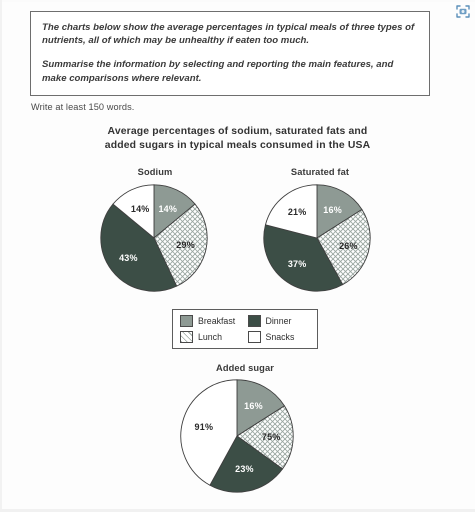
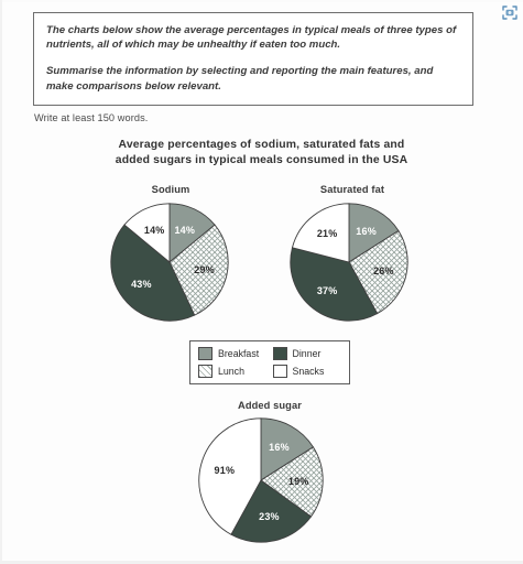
  The charts below show the average percentages in typical meals of three types of nutrients, all of which may be unhealthy if eaten too much.
- Summarise the information by selecting and reporting the main features, and make comparisons where relevant.
+ Summarise the information by selecting and reporting the main features, and make comparisons below relevant.
  Write at least 150 words.
  Average percentages of sodium, saturated fats and
  added sugars in typical meals consumed in the USA
  Sodium
  14%
  29%
  43%
  14%
  Saturated fat
  16%
  26%
  37%
  21%
  Breakfast
  Dinner
  Lunch
  Snacks
  Added sugar
  16%
- 75%
+ 19%
  23%
  91%
